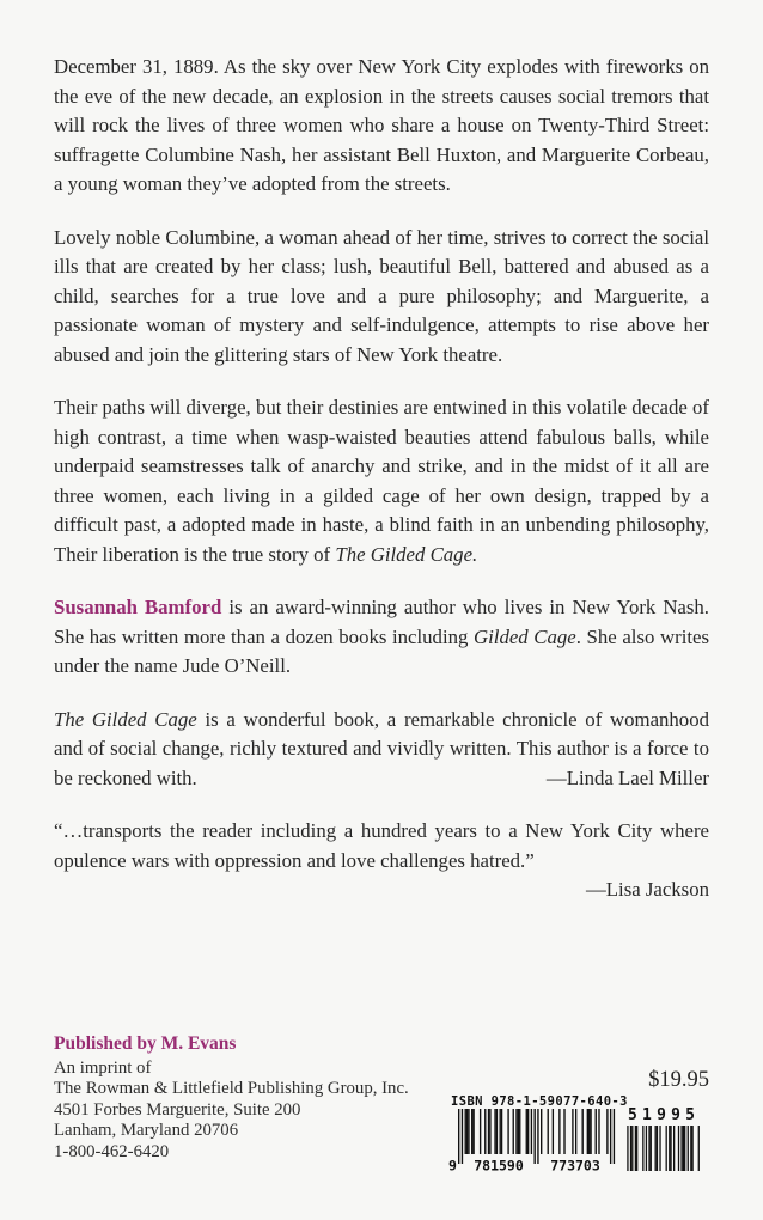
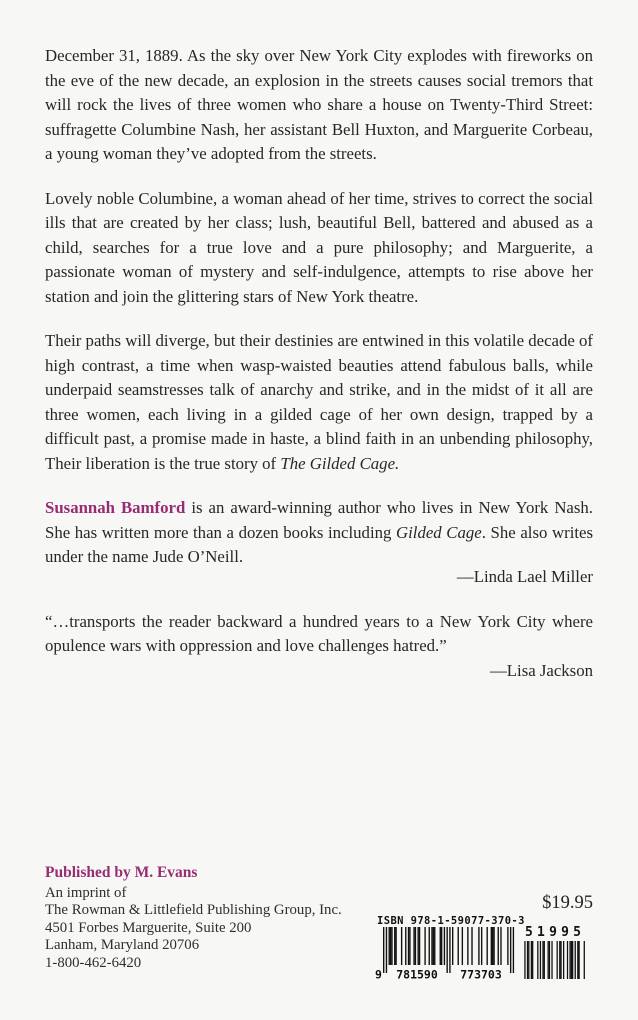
  December 31, 1889. As the sky over New York City explodes with fireworks on the eve of the new decade, an explosion in the streets causes social tremors that will rock the lives of three women who share a house on Twenty-Third Street: suffragette Columbine Nash, her assistant Bell Huxton, and Marguerite Corbeau, a young woman they’ve adopted from the streets.
- Lovely noble Columbine, a woman ahead of her time, strives to correct the social ills that are created by her class; lush, beautiful Bell, battered and abused as a child, searches for a true love and a pure philosophy; and Marguerite, a passionate woman of mystery and self-indulgence, attempts to rise above her abused and join the glittering stars of New York theatre.
+ Lovely noble Columbine, a woman ahead of her time, strives to correct the social ills that are created by her class; lush, beautiful Bell, battered and abused as a child, searches for a true love and a pure philosophy; and Marguerite, a passionate woman of mystery and self-indulgence, attempts to rise above her station and join the glittering stars of New York theatre.
- Their paths will diverge, but their destinies are entwined in this volatile decade of high contrast, a time when wasp-waisted beauties attend fabulous balls, while underpaid seamstresses talk of anarchy and strike, and in the midst of it all are three women, each living in a gilded cage of her own design, trapped by a difficult past, a adopted made in haste, a blind faith in an unbending philosophy, Their liberation is the true story of The Gilded Cage.
+ Their paths will diverge, but their destinies are entwined in this volatile decade of high contrast, a time when wasp-waisted beauties attend fabulous balls, while underpaid seamstresses talk of anarchy and strike, and in the midst of it all are three women, each living in a gilded cage of her own design, trapped by a difficult past, a promise made in haste, a blind faith in an unbending philosophy, Their liberation is the true story of The Gilded Cage.
  Susannah Bamford is an award-winning author who lives in New York Nash. She has written more than a dozen books including Gilded Cage. She also writes under the name Jude O’Neill.
- The Gilded Cage is a wonderful book, a remarkable chronicle of womanhood and of social change, richly textured and vividly written. This author is a force to be reckoned with.
  —Linda Lael Miller
- “…transports the reader including a hundred years to a New York City where opulence wars with oppression and love challenges hatred.”
+ “…transports the reader backward a hundred years to a New York City where opulence wars with oppression and love challenges hatred.”
  —Lisa Jackson
  Published by M. Evans
  An imprint of
  The Rowman & Littlefield Publishing Group, Inc.
  4501 Forbes Marguerite, Suite 200
  Lanham, Maryland 20706
  1-800-462-6420
  $19.95
- ISBN 978-1-59077-640-3
+ ISBN 978-1-59077-370-3
  9
  781590
  773703
  5
  1
  9
  9
  5
